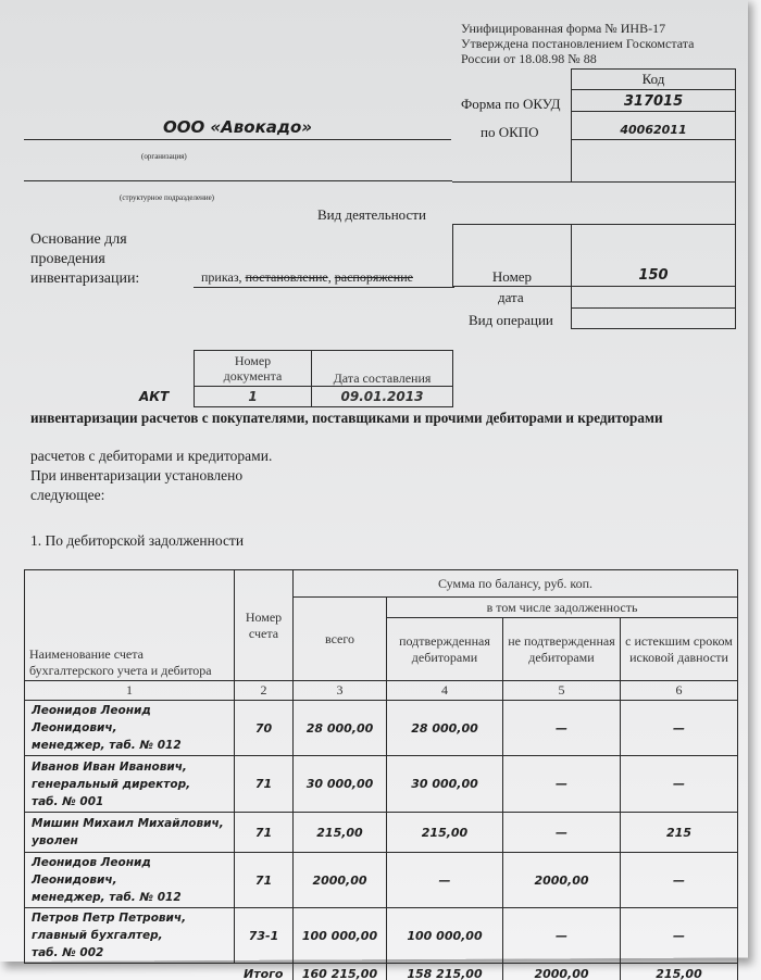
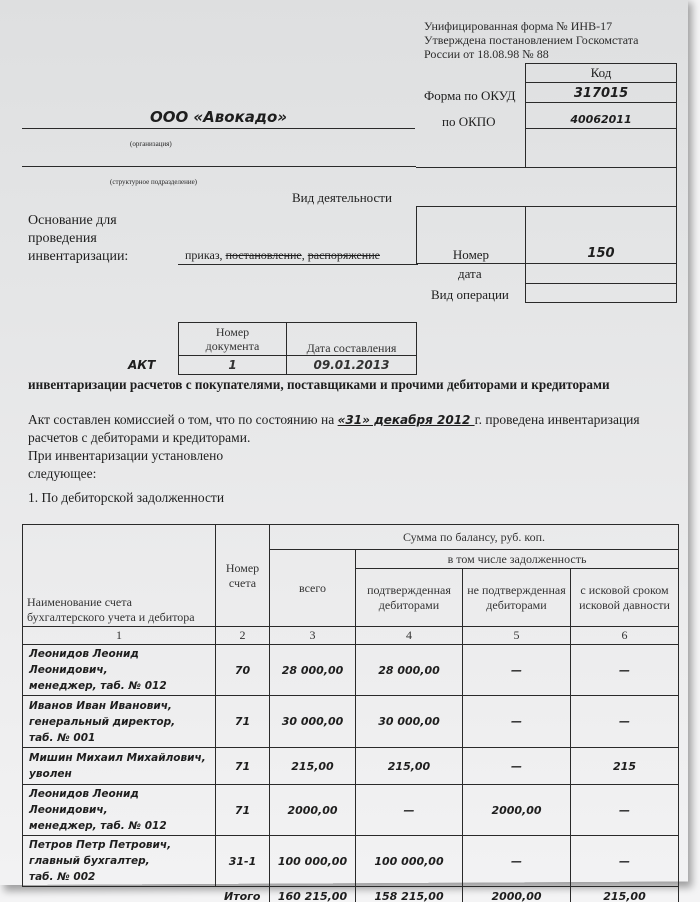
  Унифицированная форма № ИНВ-17
  Утверждена постановлением Госкомстата
  России от 18.08.98 № 88
  Код
  317015
  40062011
  Форма по ОКУД
  по ОКПО
  ООО «Авокадо»
  (организация)
  (структурное подразделение)
  Вид деятельности
  Основание для
  проведения
  инвентаризации:
  приказ, постановление, распоряжение
  Номер
  150
  дата
  Вид операции
  АКТ
  Номердокумента	Дата составления
  1	09.01.2013
  инвентаризации расчетов с покупателями, поставщиками и прочими дебиторами и кредиторами
+ Акт составлен комиссией о том, что по состоянию на «31» декабря 2012 г. проведена инвентаризация
  расчетов с дебиторами и кредиторами.
  При инвентаризации установлено
  следующее:
  1. По дебиторской задолженности
  Наименование счета бухгалтерского учета и дебитора	Номер счета	Сумма по балансу, руб. коп.
  всего	в том числе задолженность
- подтвержденная дебиторами	не подтвержденная дебиторами	с истекшим сроком исковой давности
+ подтвержденная дебиторами	не подтвержденная дебиторами	с исковой сроком исковой давности
  1	2	3	4	5	6
  Леонидов Леонид Леонидович,менеджер, таб. № 012	70	28 000,00	28 000,00	—	—
  Иванов Иван Иванович,генеральный директор,таб. № 001	71	30 000,00	30 000,00	—	—
  Мишин Михаил Михайлович,уволен	71	215,00	215,00	—	215
  Леонидов Леонид Леонидович,менеджер, таб. № 012	71	2000,00	—	2000,00	—
- Петров Петр Петрович,главный бухгалтер,таб. № 002	73-1	100 000,00	100 000,00	—	—
+ Петров Петр Петрович,главный бухгалтер,таб. № 002	31-1	100 000,00	100 000,00	—	—
  	Итого	160 215,00	158 215,00	2000,00	215,00
